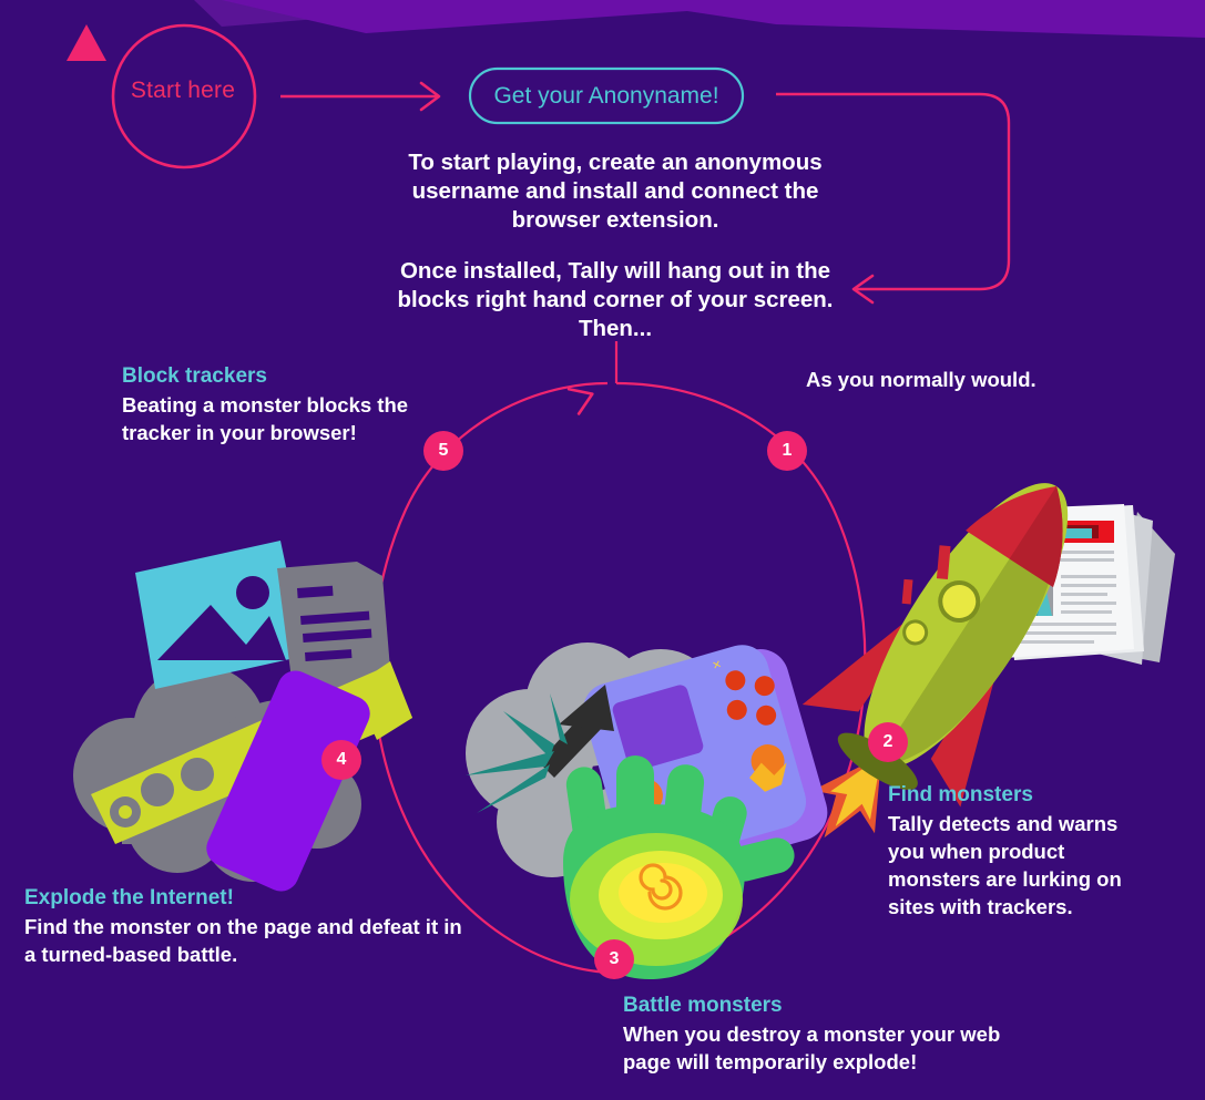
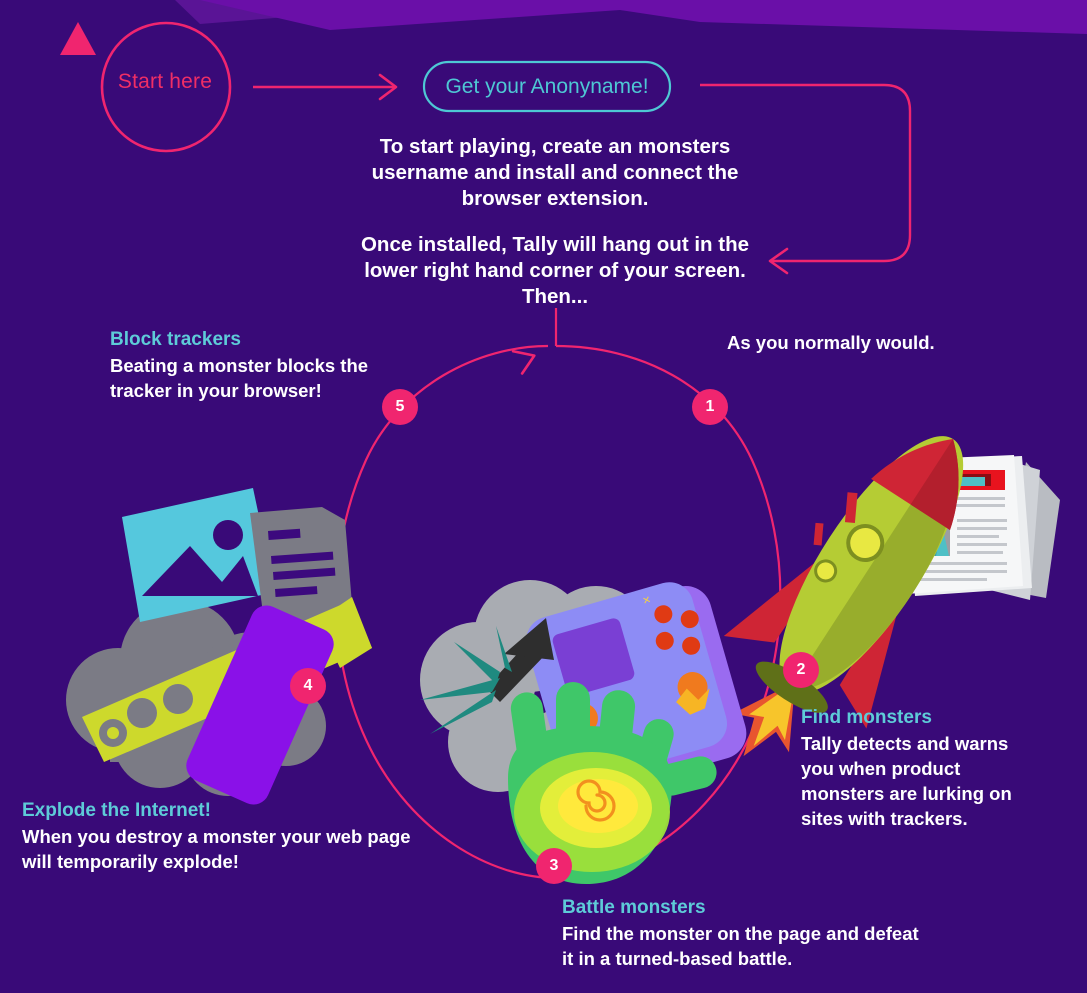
  Start here
  Get your Anonyname!
- To start playing, create an anonymous username and install and connect the browser extension.
+ To start playing, create an monsters username and install and connect the browser extension.
- Once installed, Tally will hang out in the blocks right hand corner of your screen. Then...
+ Once installed, Tally will hang out in the lower right hand corner of your screen. Then...
  Block trackers
  Beating a monster blocks the tracker in your browser!
  As you normally would.
  Find monsters
  Tally detects and warns you when product monsters are lurking on sites with trackers.
  Battle monsters
- When you destroy a monster your web page will temporarily explode!
+ Find the monster on the page and defeat it in a turned-based battle.
  Explode the Internet!
- Find the monster on the page and defeat it in a turned-based battle.
+ When you destroy a monster your web page will temporarily explode!
  1
  2
  3
  4
  5
